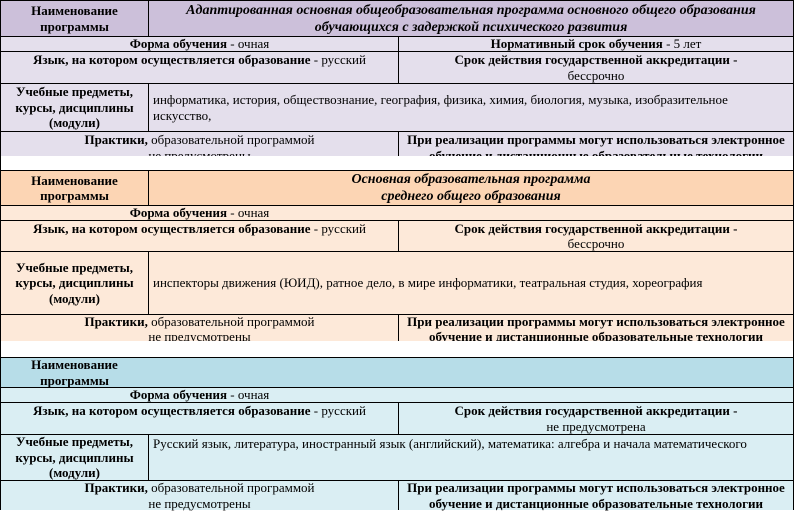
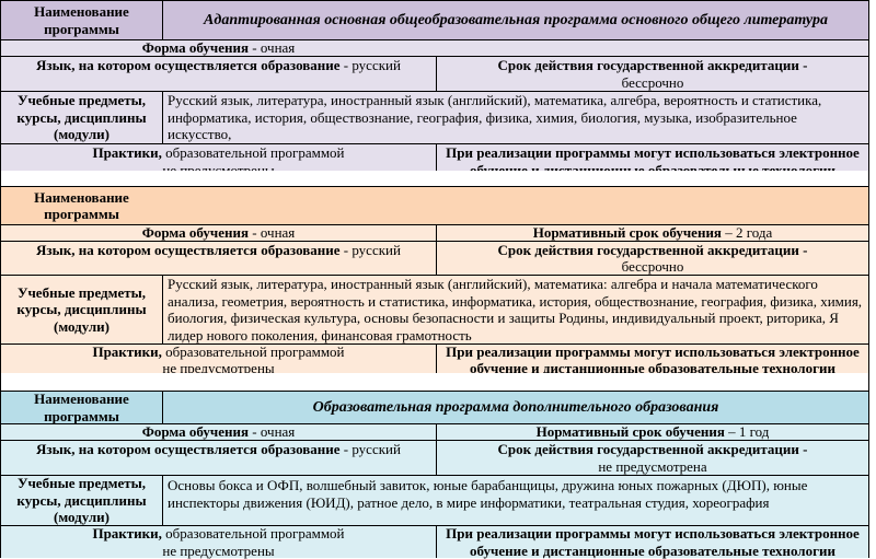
  Наименование программы
- Адаптированная основная общеобразовательная программа основного общего образования
+ Адаптированная основная общеобразовательная программа основного общего литература
- обучающихся с задержкой психического развития
  Форма обучения - очная
- Нормативный срок обучения - 5 лет
  Язык, на котором осуществляется образование - русский
  Срок действия государственной аккредитации -
  бессрочно
  Учебные предметы, курсы, дисциплины (модули)
+ Русский язык, литература, иностранный язык (английский), математика, алгебра, вероятность и статистика,
  информатика, история, обществознание, география, физика, химия, биология, музыка, изобразительное искусство,
  Практики, образовательной программой
  не предусмотрены
  При реализации программы могут использоваться электронное обучение и дистанционные образовательные технологии
  Наименование программы
- Основная образовательная программа
- среднего общего образования
  Форма обучения - очная
+ Нормативный срок обучения – 2 года
  Язык, на котором осуществляется образование - русский
  Срок действия государственной аккредитации -
  бессрочно
  Учебные предметы, курсы, дисциплины (модули)
- инспекторы движения (ЮИД), ратное дело, в мире информатики, театральная студия, хореография
+ Русский язык, литература, иностранный язык (английский), математика: алгебра и начала математического
+ анализа, геометрия, вероятность и статистика, информатика, история, обществознание, география, физика, химия,
+ биология, физическая культура, основы безопасности и защиты Родины, индивидуальный проект, риторика, Я
+ лидер нового поколения, финансовая грамотность
  Практики, образовательной программой
  не предусмотрены
  При реализации программы могут использоваться электронное обучение и дистанционные образовательные технологии
  Наименование программы
+ Образовательная программа дополнительного образования
  Форма обучения - очная
+ Нормативный срок обучения – 1 год
  Язык, на котором осуществляется образование - русский
  Срок действия государственной аккредитации -
  не предусмотрена
  Учебные предметы, курсы, дисциплины (модули)
+ Основы бокса и ОФП, волшебный завиток, юные барабанщицы, дружина юных пожарных (ДЮП), юные
- Русский язык, литература, иностранный язык (английский), математика: алгебра и начала математического
+ инспекторы движения (ЮИД), ратное дело, в мире информатики, театральная студия, хореография
  Практики, образовательной программой
  не предусмотрены
  При реализации программы могут использоваться электронное обучение и дистанционные образовательные технологии
